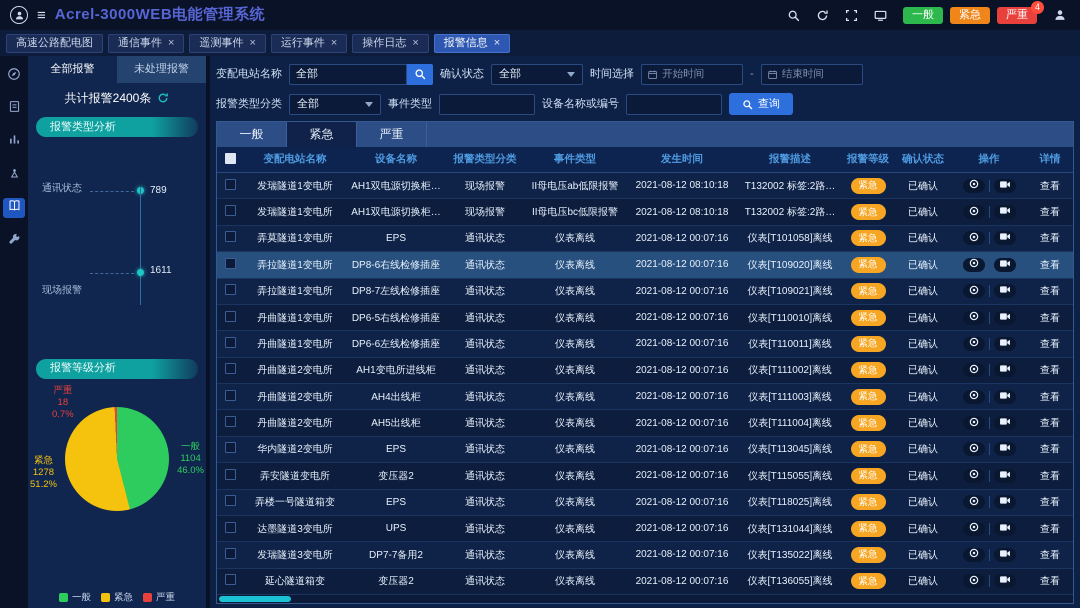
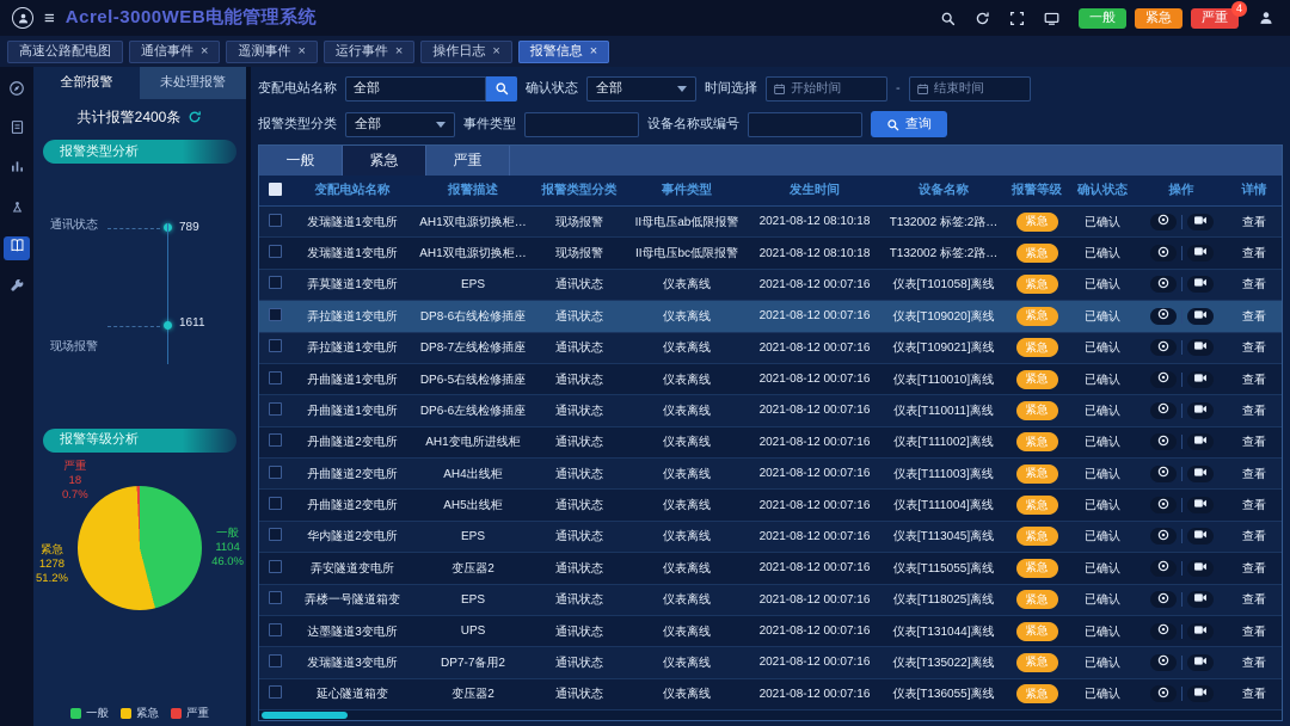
  ≡
  Acrel-3000WEB电能管理系统
  一般
  紧急
  严重
  4
  高速公路配电图
  通信事件
  ×
  遥测事件
  ×
  运行事件
  ×
  操作日志
  ×
  报警信息
  ×
  全部报警
  未处理报警
  共计报警2400条
  报警类型分析
  通讯状态
  789
  1611
  现场报警
  报警等级分析
  严重
  18
  0.7%
  紧急
  1278
  51.2%
  一般
  1104
  46.0%
  一般
  紧急
  严重
  变配电站名称
  全部
  确认状态
  全部
  时间选择
  开始时间
  -
  结束时间
  报警类型分类
  全部
  事件类型
  设备名称或编号
  查询
  一般
  紧急
  严重
  变配电站名称
- 设备名称
+ 报警描述
  报警类型分类
  事件类型
  发生时间
- 报警描述
+ 设备名称
  报警等级
  确认状态
  操作
  详情
  发瑞隧道1变电所
  AH1双电源切换柜…
  现场报警
  II母电压ab低限报警
  2021-08-12 08:10:18
  T132002 标签:2路…
  紧急
  已确认
  查看
  发瑞隧道1变电所
  AH1双电源切换柜…
  现场报警
  II母电压bc低限报警
  2021-08-12 08:10:18
  T132002 标签:2路…
  紧急
  已确认
  查看
  弄莫隧道1变电所
  EPS
  通讯状态
  仪表离线
  2021-08-12 00:07:16
  仪表[T101058]离线
  紧急
  已确认
  查看
  弄拉隧道1变电所
  DP8-6右线检修插座
  通讯状态
  仪表离线
  2021-08-12 00:07:16
  仪表[T109020]离线
  紧急
  已确认
  查看
  弄拉隧道1变电所
  DP8-7左线检修插座
  通讯状态
  仪表离线
  2021-08-12 00:07:16
  仪表[T109021]离线
  紧急
  已确认
  查看
  丹曲隧道1变电所
  DP6-5右线检修插座
  通讯状态
  仪表离线
  2021-08-12 00:07:16
  仪表[T110010]离线
  紧急
  已确认
  查看
  丹曲隧道1变电所
  DP6-6左线检修插座
  通讯状态
  仪表离线
  2021-08-12 00:07:16
  仪表[T110011]离线
  紧急
  已确认
  查看
  丹曲隧道2变电所
  AH1变电所进线柜
  通讯状态
  仪表离线
  2021-08-12 00:07:16
  仪表[T111002]离线
  紧急
  已确认
  查看
  丹曲隧道2变电所
  AH4出线柜
  通讯状态
  仪表离线
  2021-08-12 00:07:16
  仪表[T111003]离线
  紧急
  已确认
  查看
  丹曲隧道2变电所
  AH5出线柜
  通讯状态
  仪表离线
  2021-08-12 00:07:16
  仪表[T111004]离线
  紧急
  已确认
  查看
  华内隧道2变电所
  EPS
  通讯状态
  仪表离线
  2021-08-12 00:07:16
  仪表[T113045]离线
  紧急
  已确认
  查看
  弄安隧道变电所
  变压器2
  通讯状态
  仪表离线
  2021-08-12 00:07:16
  仪表[T115055]离线
  紧急
  已确认
  查看
  弄楼一号隧道箱变
  EPS
  通讯状态
  仪表离线
  2021-08-12 00:07:16
  仪表[T118025]离线
  紧急
  已确认
  查看
  达墨隧道3变电所
  UPS
  通讯状态
  仪表离线
  2021-08-12 00:07:16
  仪表[T131044]离线
  紧急
  已确认
  查看
  发瑞隧道3变电所
  DP7-7备用2
  通讯状态
  仪表离线
  2021-08-12 00:07:16
  仪表[T135022]离线
  紧急
  已确认
  查看
  延心隧道箱变
  变压器2
  通讯状态
  仪表离线
  2021-08-12 00:07:16
  仪表[T136055]离线
  紧急
  已确认
  查看
